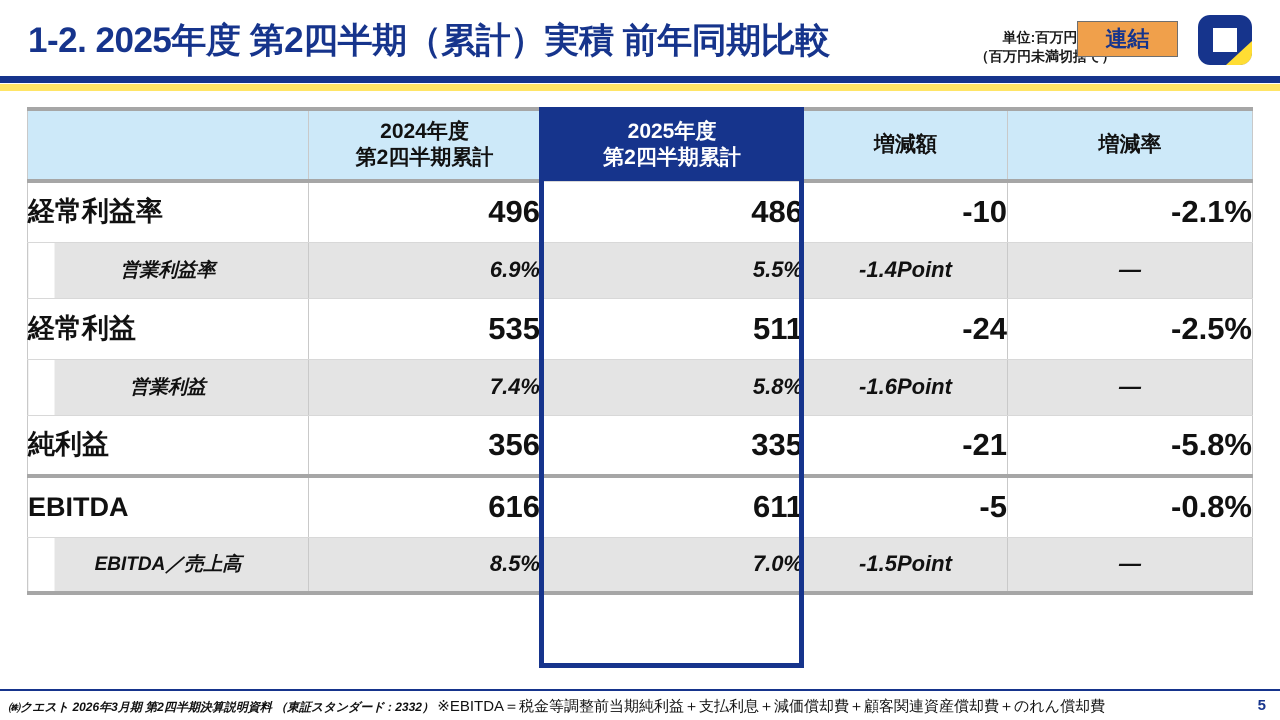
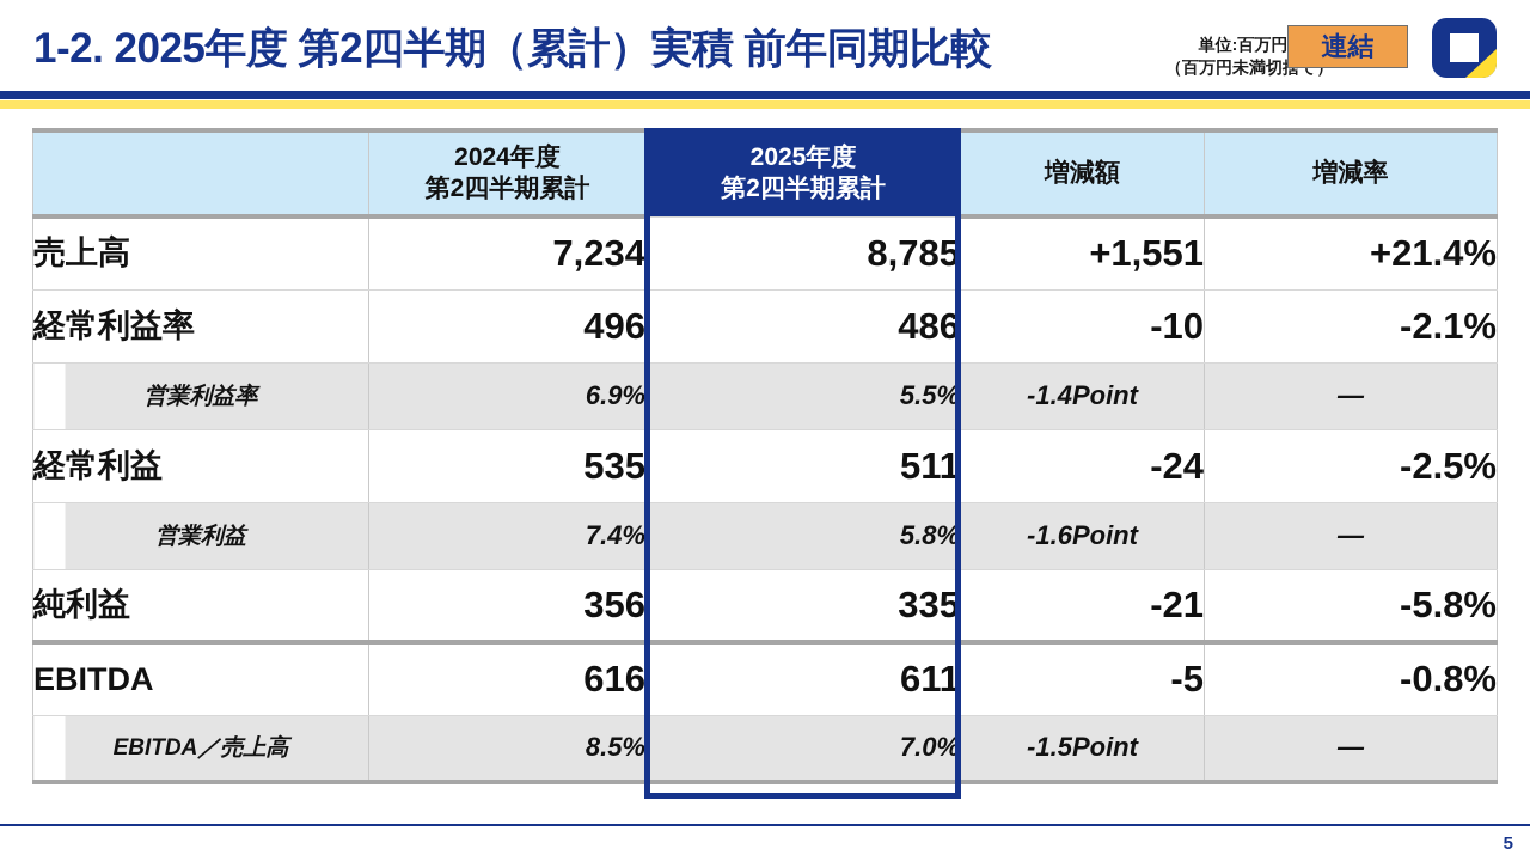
  1-2. 2025年度 第2四半期（累計）実積 前年同期比較
  単位:百万円
  （百万円未満切
  連結
  	2024年度 第2四半期累計	2025年度 第2四半期累計	増減額	増減率
+ 売上高	7,234	8,785	+1,551	+21.4%
  経常利益率	496	486	-10	-2.1%
  営業利益率	6.9%	5.5%	-1.4Point	—
  経常利益	535	511	-24	-2.5%
  営業利益	7.4%	5.8%	-1.6Point	—
  純利益	356	335	-21	-5.8%
  EBITDA	616	611	-5	-0.8%
  EBITDA／売上高	8.5%	7.0%	-1.5Point	—
- ㈱クエスト 2026年3月期 第2四半期決算説明資料 （東証スタンダード : 2332） ※EBITDA＝税金等調整前当期純利益＋支払利息＋減価償却費＋顧客関連資産償却費＋のれん償却費
  5
